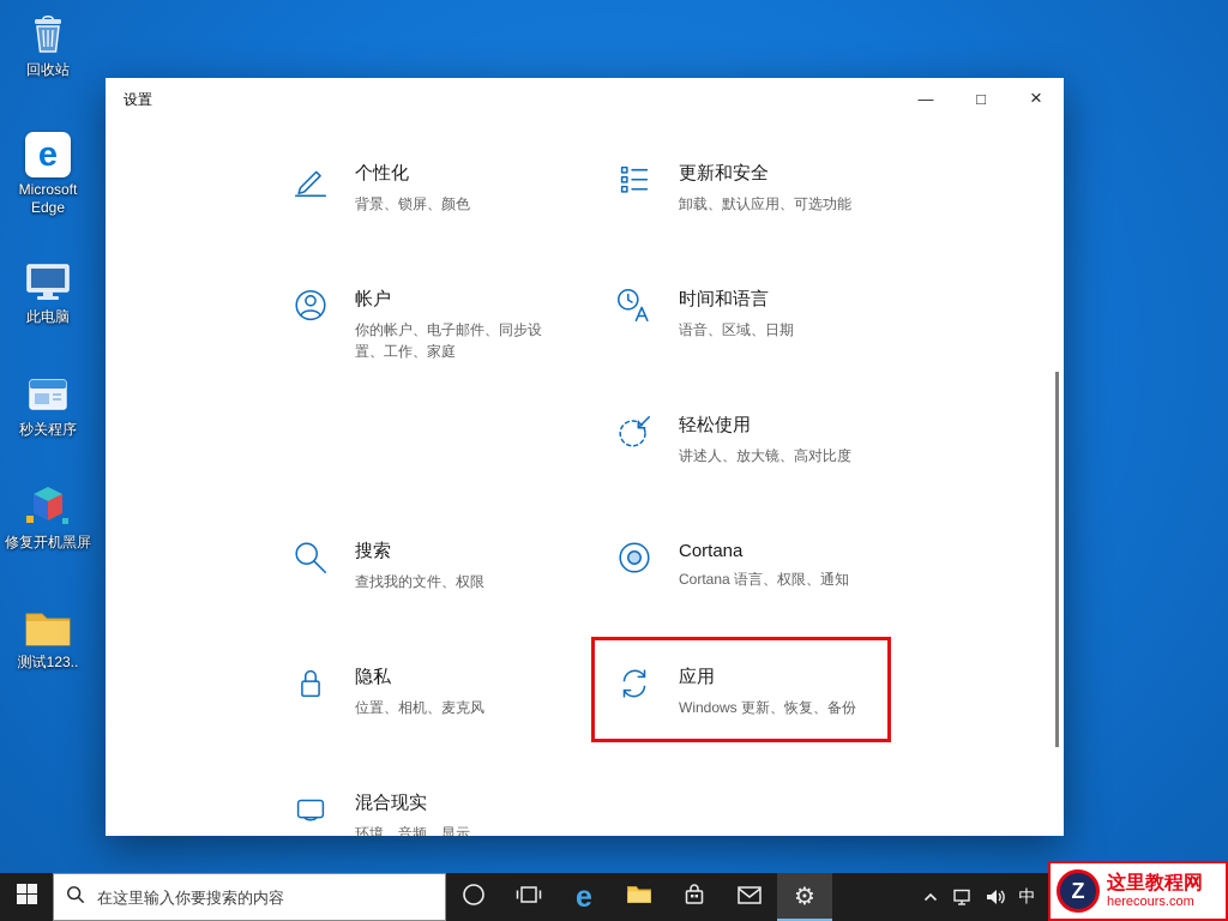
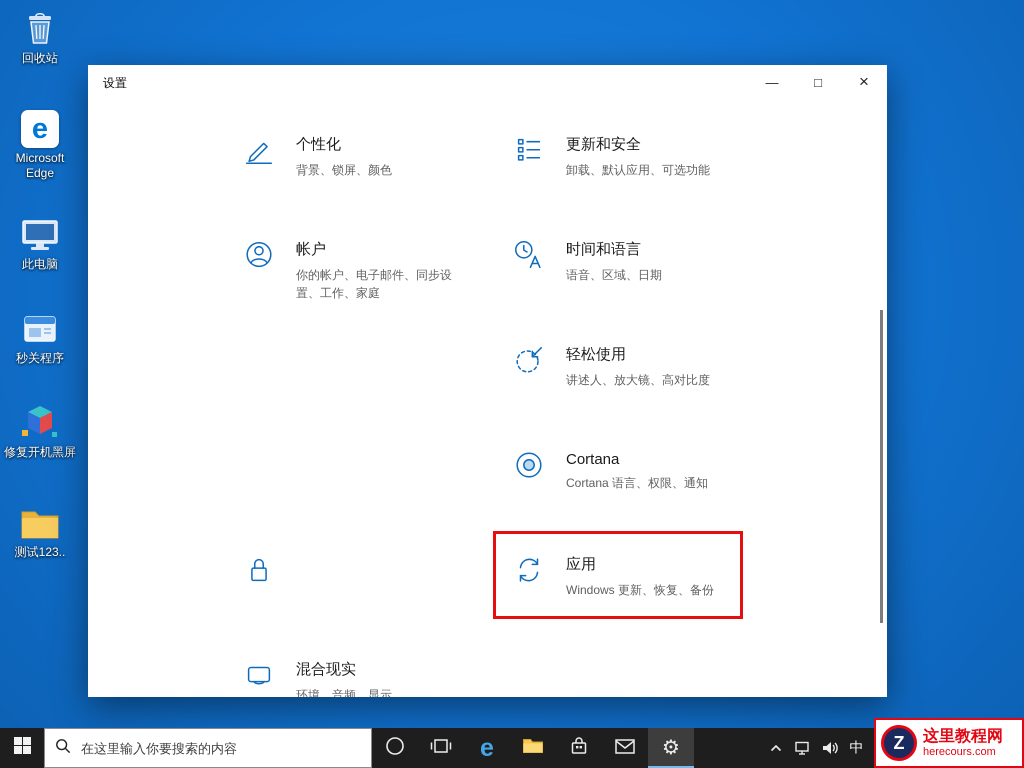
  回收站
  e
  Microsoft Edge
  此电脑
  秒关程序
  修复开机黑屏
  测试123..
  设置
  —
  □
  ×
  个性化
  背景、锁屏、颜色
  帐户
  你的帐户、电子邮件、同步设置、工作、家庭
- 搜索
- 查找我的文件、权限
- 隐私
- 位置、相机、麦克风
  混合现实
  环境、音频、显示
  更新和安全
  卸载、默认应用、可选功能
  时间和语言
  语音、区域、日期
  轻松使用
  讲述人、放大镜、高对比度
  Cortana
  Cortana 语言、权限、通知
  应用
  Windows 更新、恢复、备份
  在这里输入你要搜索的内容
  e
  ⚙
  中
  Z
  这里教程网
  herecours.com
